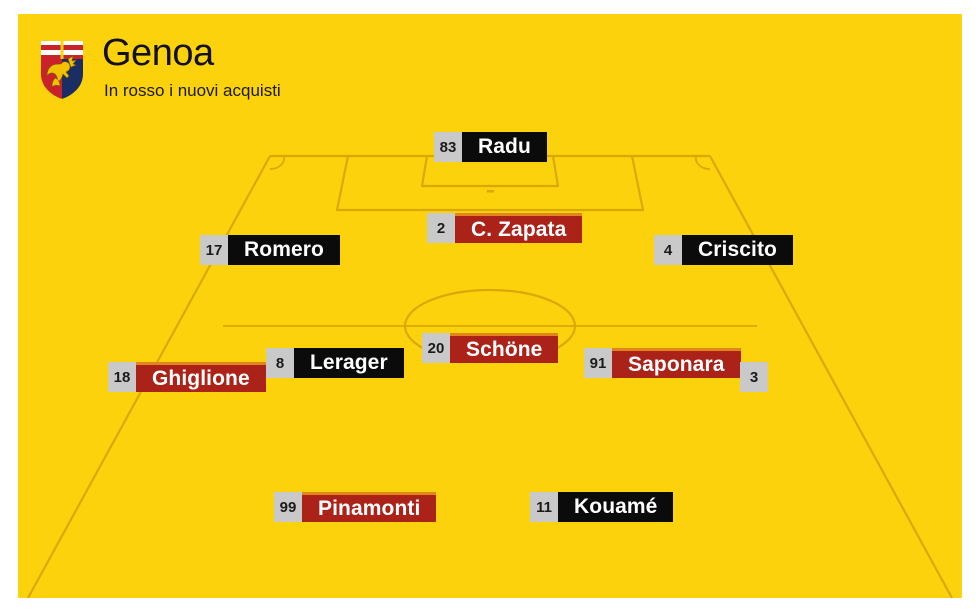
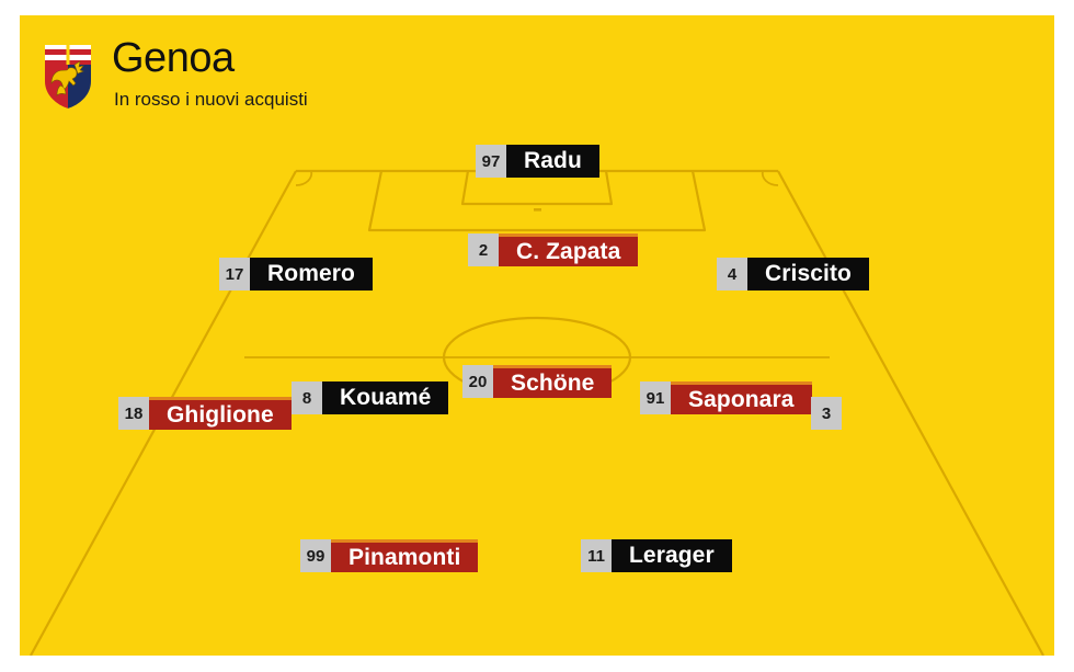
  Genoa
  In rosso i nuovi acquisti
- 83
+ 97
  Radu
  2
  C. Zapata
  17
  Romero
  4
  Criscito
  20
  Schöne
  8
- Lerager
+ Kouamé
  91
  Saponara
  18
  Ghiglione
  3
  99
  Pinamonti
  11
- Kouamé
+ Lerager
